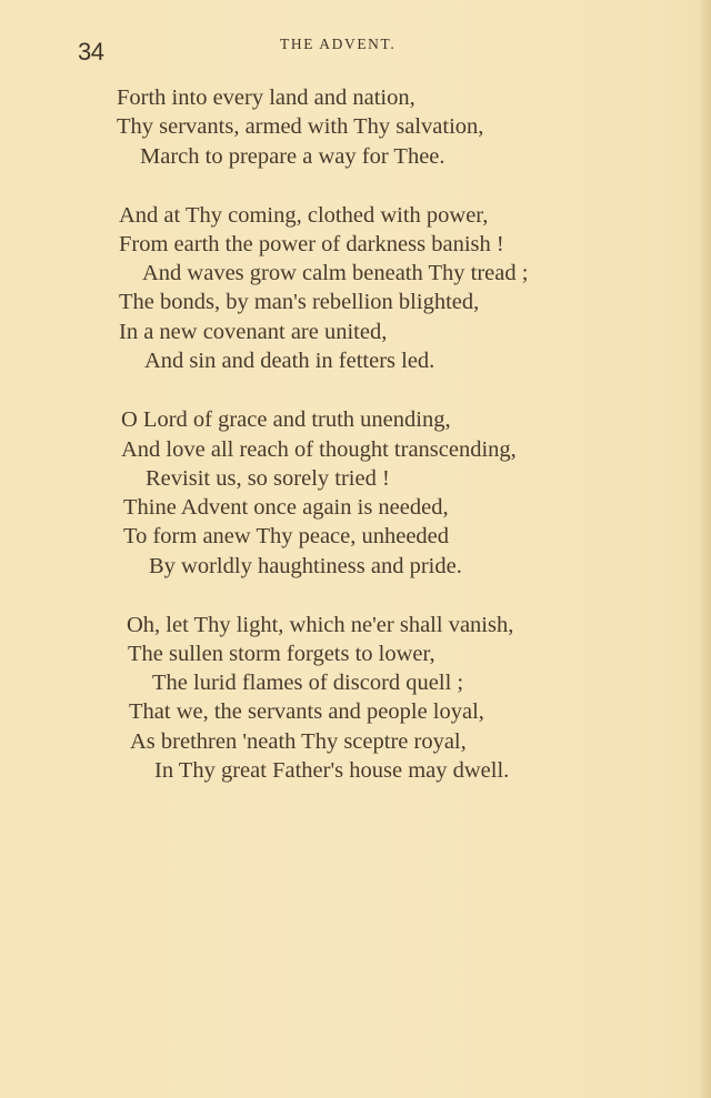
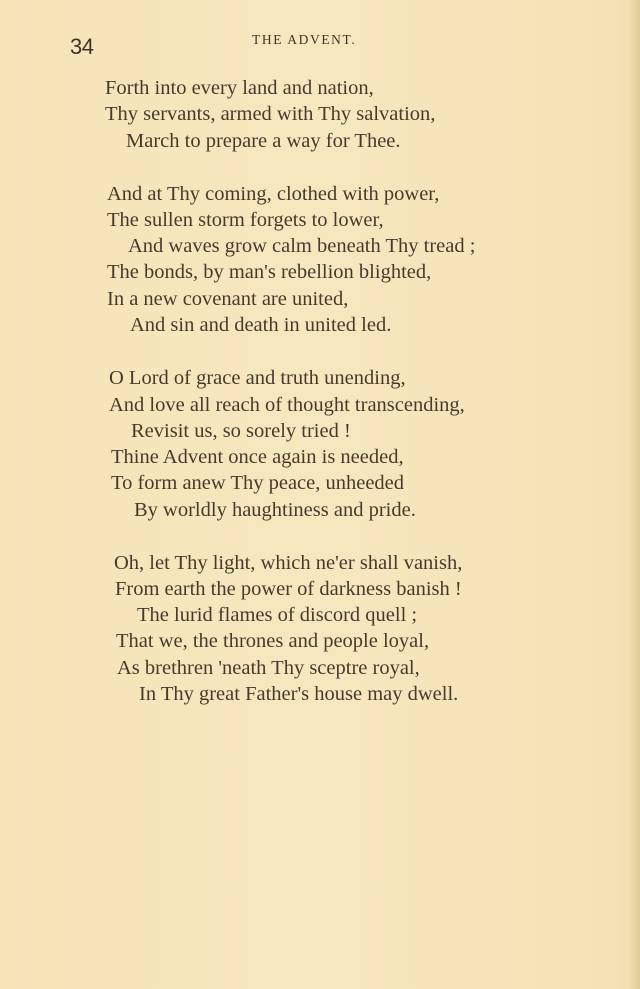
  34
  THE ADVENT.
  Forth into every land and nation,
  Thy servants, armed with Thy salvation,
  March to prepare a way for Thee.
  And at Thy coming, clothed with power,
- From earth the power of darkness banish !
+ The sullen storm forgets to lower,
  And waves grow calm beneath Thy tread ;
  The bonds, by man's rebellion blighted,
  In a new covenant are united,
- And sin and death in fetters led.
+ And sin and death in united led.
  O Lord of grace and truth unending,
  And love all reach of thought transcending,
  Revisit us, so sorely tried !
  Thine Advent once again is needed,
  To form anew Thy peace, unheeded
  By worldly haughtiness and pride.
  Oh, let Thy light, which ne'er shall vanish,
- The sullen storm forgets to lower,
+ From earth the power of darkness banish !
  The lurid flames of discord quell ;
- That we, the servants and people loyal,
+ That we, the thrones and people loyal,
  As brethren 'neath Thy sceptre royal,
  In Thy great Father's house may dwell.
